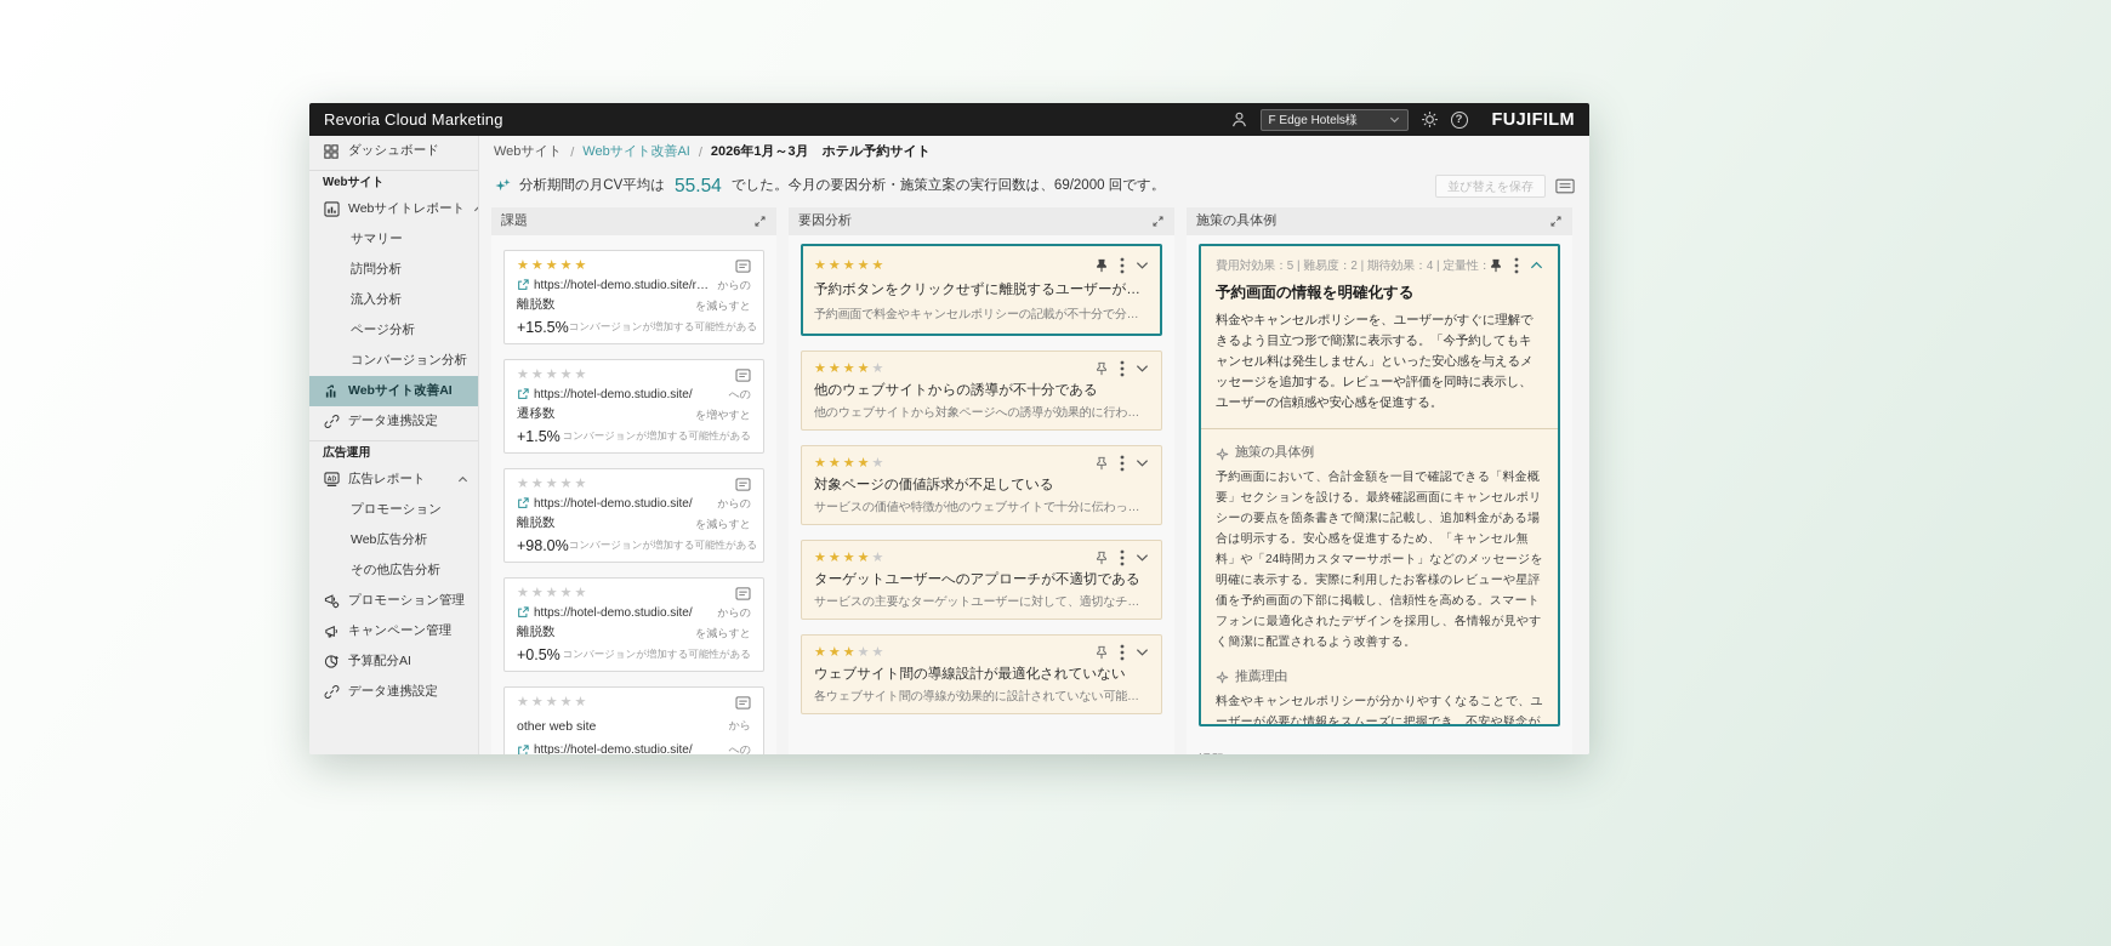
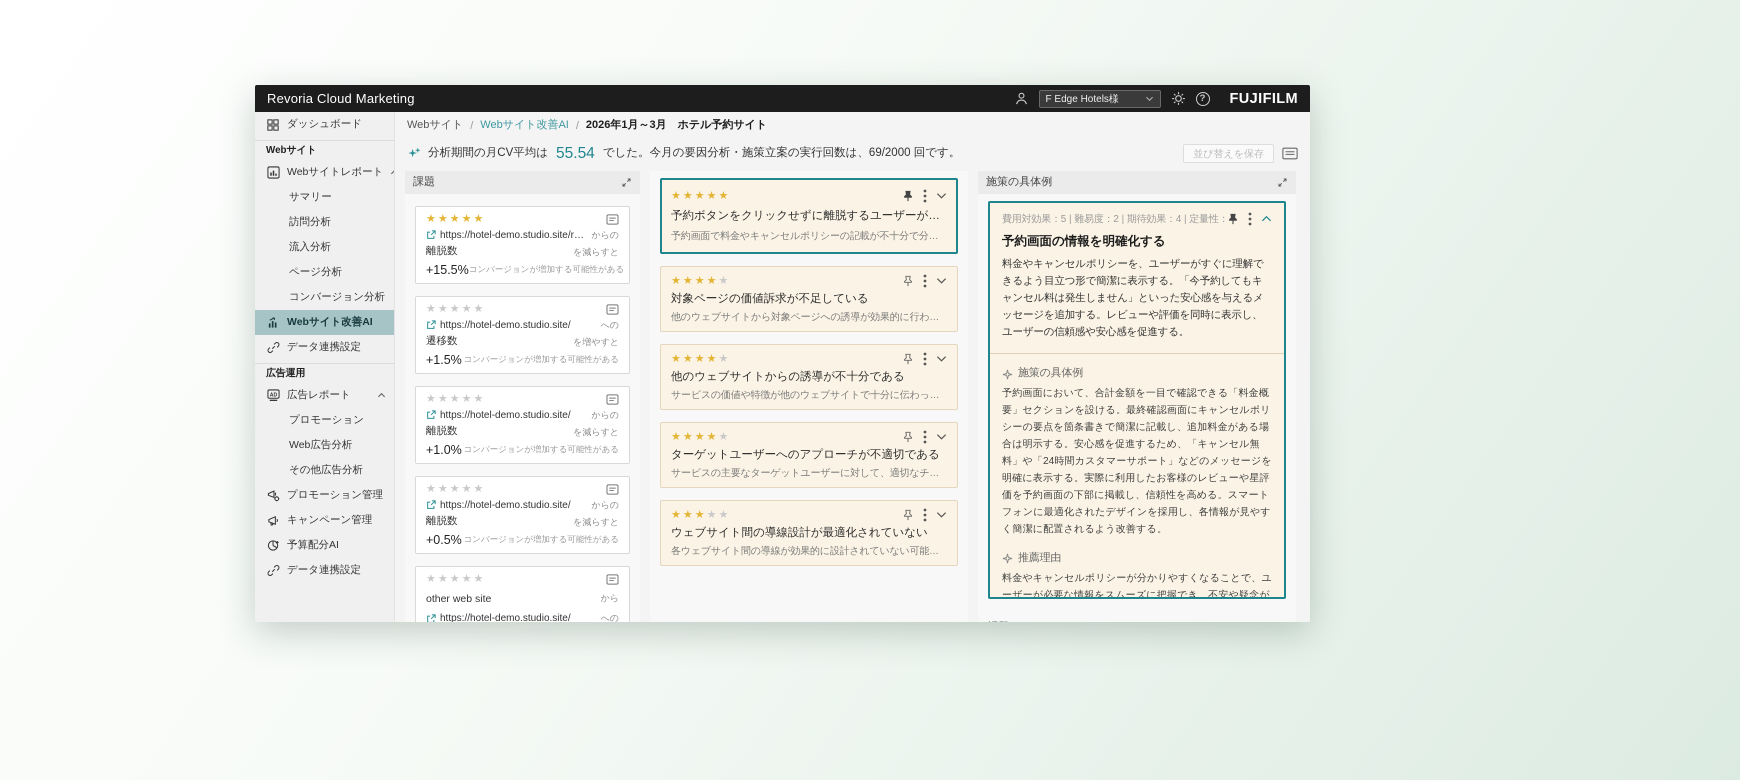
  Revoria Cloud Marketing
  F Edge Hotels様
  ?
  FUJIFILM
  ダッシュボード
  Webサイト
  Webサイトレポート
  サマリー
  訪問分析
  流入分析
  ページ分析
  コンバージョン分析
  Webサイト改善AI
  データ連携設定
  広告運用
  広告レポート
  プロモーション
  Web広告分析
  その他広告分析
  プロモーション管理
  キャンペーン管理
  予算配分AI
  データ連携設定
  Webサイト
  /
  Webサイト改善AI
  /
  2026年1月～3月 ホテル予約サイト
  分析期間の月CV平均は
  55.54
  でした。今月の要因分析・施策立案の実行回数は、69/2000 回です。
  並び替えを保存
  課題
  ★★★★★
  https://hotel-demo.studio.site/rese
  からの
  離脱数
  を減らすと
  +15.5%
  コンバージョンが増加する可能性がある
  ★★★★★
  https://hotel-demo.studio.site/
  への
  遷移数
  を増やすと
  +1.5%
  コンバージョンが増加する可能性がある
  ★★★★★
  https://hotel-demo.studio.site/
  からの
  離脱数
  を減らすと
- +98.0%
+ +1.0%
  コンバージョンが増加する可能性がある
  ★★★★★
  https://hotel-demo.studio.site/
  からの
  離脱数
  を減らすと
  +0.5%
  コンバージョンが増加する可能性がある
  ★★★★★
  other web site
  から
  https://hotel-demo.studio.site/
  への
- 要因分析
  ★★★★★
  予約ボタンをクリックせずに離脱するユーザーが多い
  予約画面で料金やキャンセルポリシーの記載が不十分で分かり
  ★★★★★
- 他のウェブサイトからの誘導が不十分である
+ 対象ページの価値訴求が不足している
  他のウェブサイトから対象ページへの誘導が効果的に行われて
  ★★★★★
- 対象ページの価値訴求が不足している
+ 他のウェブサイトからの誘導が不十分である
  サービスの価値や特徴が他のウェブサイトで十分に伝わってい
  ★★★★★
  ターゲットユーザーへのアプローチが不適切である
  サービスの主要なターゲットユーザーに対して、適切なチャネ
  ★★★★★
  ウェブサイト間の導線設計が最適化されていない
  各ウェブサイト間の導線が効果的に設計されていない可能性が
  施策の具体例
  費用対効果：5 | 難易度：2 | 期待効果：4 | 定量性：
  予約画面の情報を明確化する
  料金やキャンセルポリシーを、ユーザーがすぐに理解できるよう目立つ形で簡潔に表示する。「今予約してもキャンセル料は発生しません」といった安心感を与えるメッセージを追加する。レビューや評価を同時に表示し、ユーザーの信頼感や安心感を促進する。
  施策の具体例
  予約画面において、合計金額を一目で確認できる「料金概要」セクションを設ける。最終確認画面にキャンセルポリシーの要点を箇条書きで簡潔に記載し、追加料金がある場合は明示する。安心感を促進するため、「キャンセル無料」や「24時間カスタマーサポート」などのメッセージを明確に表示する。実際に利用したお客様のレビューや星評価を予約画面の下部に掲載し、信頼性を高める。スマートフォンに最適化されたデザインを採用し、各情報が見やすく簡潔に配置されるよう改善する。
  推薦理由
